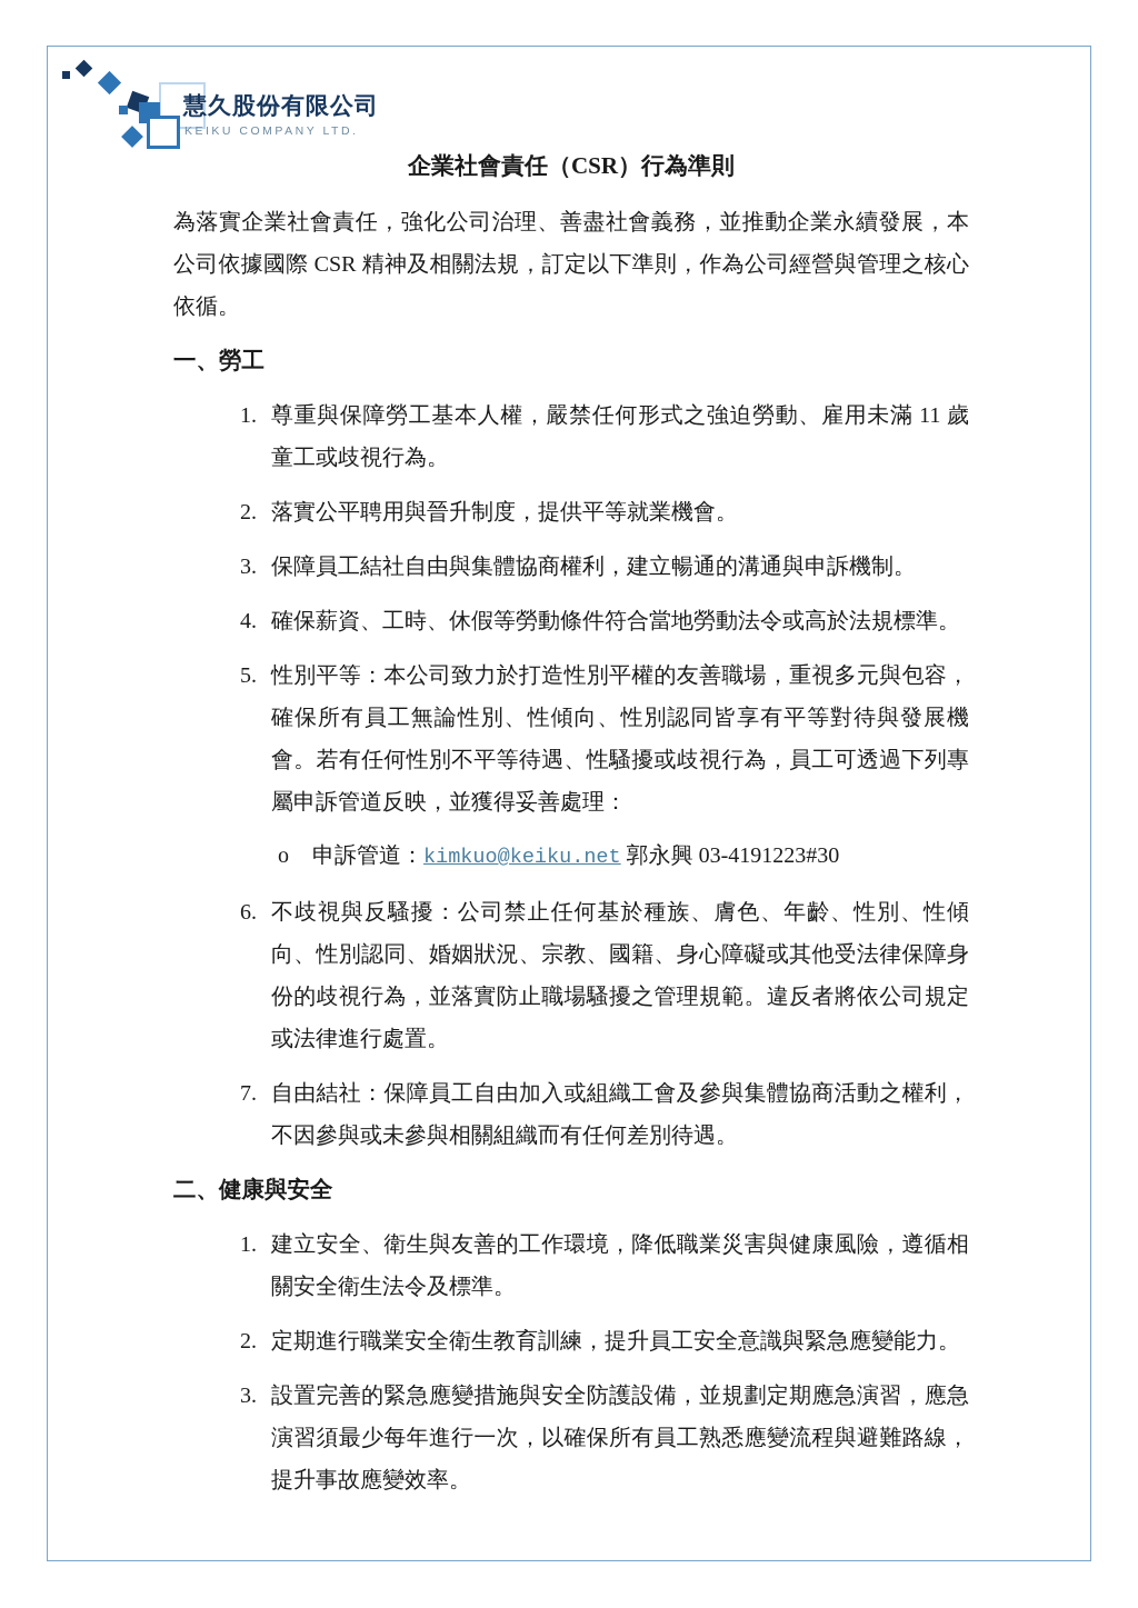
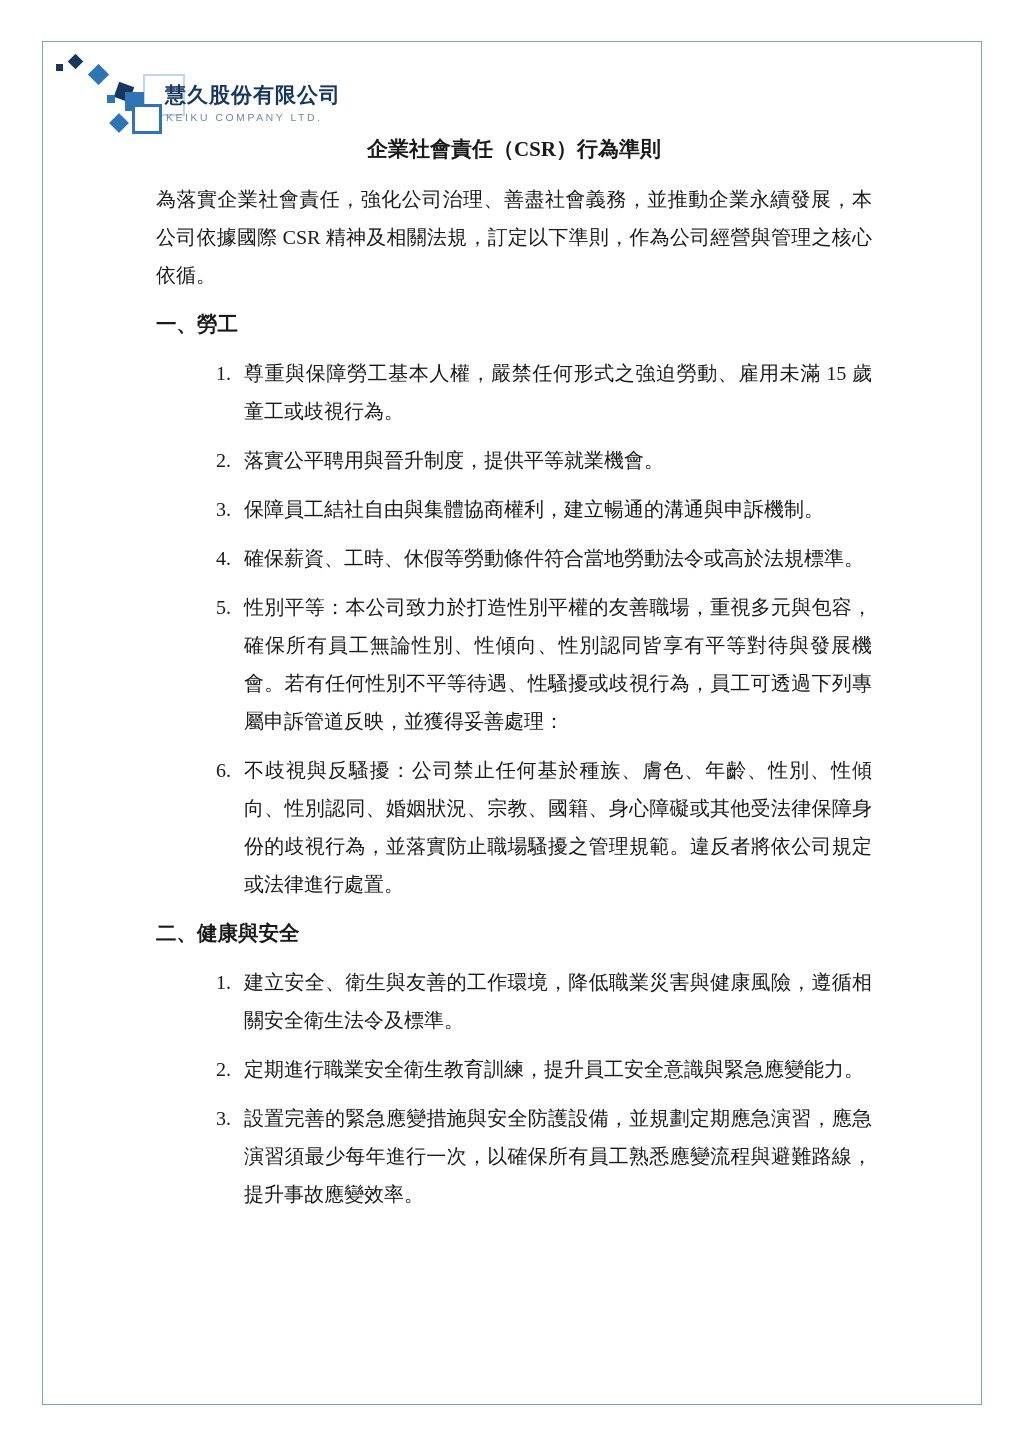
  慧久股份有限公司
  KEIKU COMPANY LTD.
  企業社會責任（CSR）行為準則
  為落實企業社會責任，強化公司治理、善盡社會義務，並推動企業永續發展，本公司依據國際 CSR 精神及相關法規，訂定以下準則，作為公司經營與管理之核心依循。
  一、勞工
  1.
- 尊重與保障勞工基本人權，嚴禁任何形式之強迫勞動、雇用未滿 11 歲童工或歧視行為。
+ 尊重與保障勞工基本人權，嚴禁任何形式之強迫勞動、雇用未滿 15 歲童工或歧視行為。
  2.
  落實公平聘用與晉升制度，提供平等就業機會。
  3.
  保障員工結社自由與集體協商權利，建立暢通的溝通與申訴機制。
  4.
  確保薪資、工時、休假等勞動條件符合當地勞動法令或高於法規標準。
  5.
  性別平等：本公司致力於打造性別平權的友善職場，重視多元與包容，確保所有員工無論性別、性傾向、性別認同皆享有平等對待與發展機會。若有任何性別不平等待遇、性騷擾或歧視行為，員工可透過下列專屬申訴管道反映，並獲得妥善處理：
- o
- 申訴管道：kimkuo@keiku.net 郭永興 03-4191223#30
  6.
  不歧視與反騷擾：公司禁止任何基於種族、膚色、年齡、性別、性傾向、性別認同、婚姻狀況、宗教、國籍、身心障礙或其他受法律保障身份的歧視行為，並落實防止職場騷擾之管理規範。違反者將依公司規定或法律進行處置。
- 7.
- 自由結社：保障員工自由加入或組織工會及參與集體協商活動之權利，不因參與或未參與相關組織而有任何差別待遇。
  二、健康與安全
  1.
  建立安全、衛生與友善的工作環境，降低職業災害與健康風險，遵循相關安全衛生法令及標準。
  2.
  定期進行職業安全衛生教育訓練，提升員工安全意識與緊急應變能力。
  3.
  設置完善的緊急應變措施與安全防護設備，並規劃定期應急演習，應急演習須最少每年進行一次，以確保所有員工熟悉應變流程與避難路線，提升事故應變效率。
